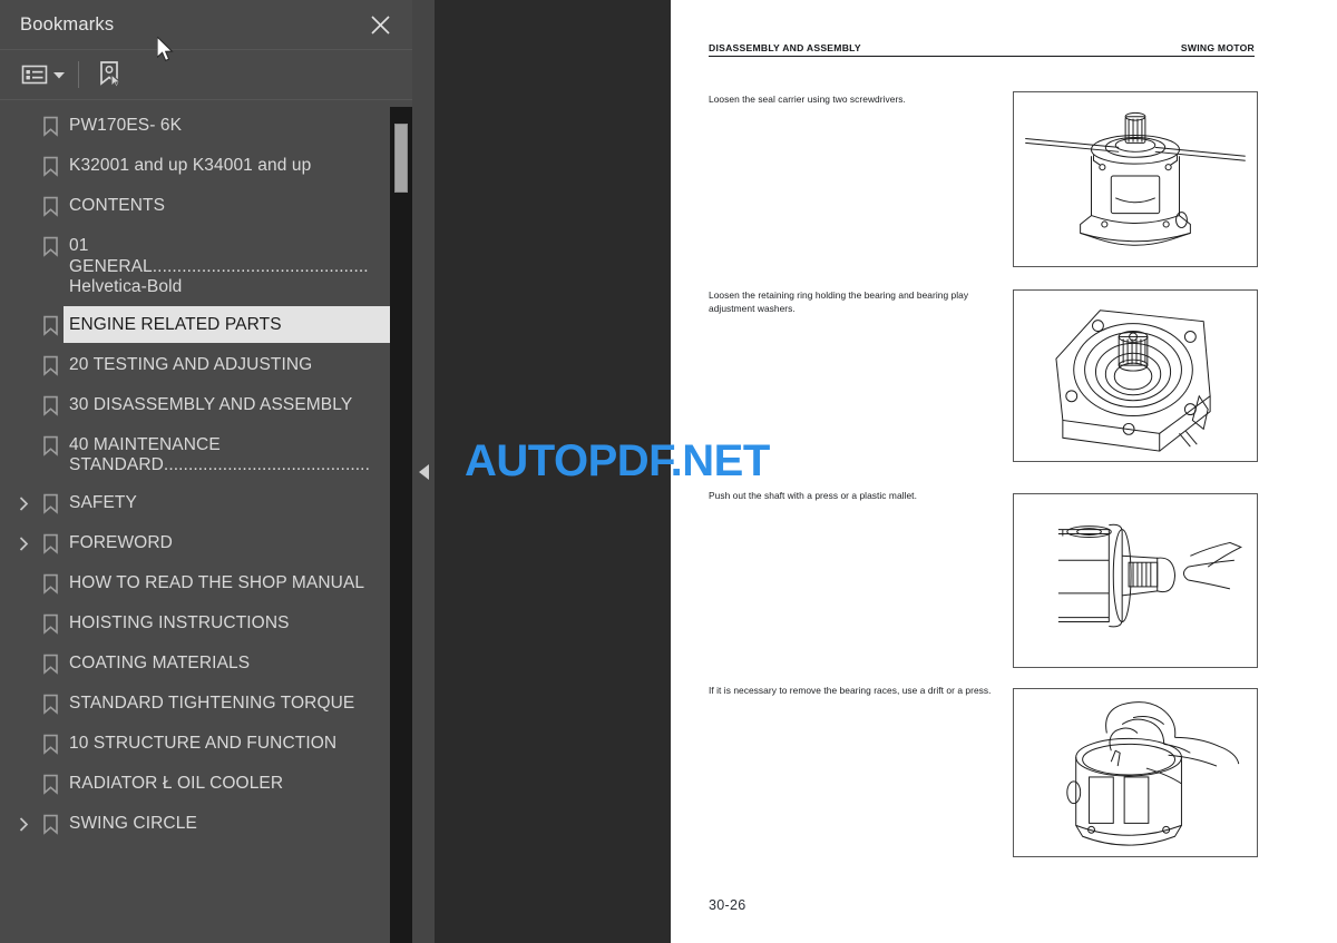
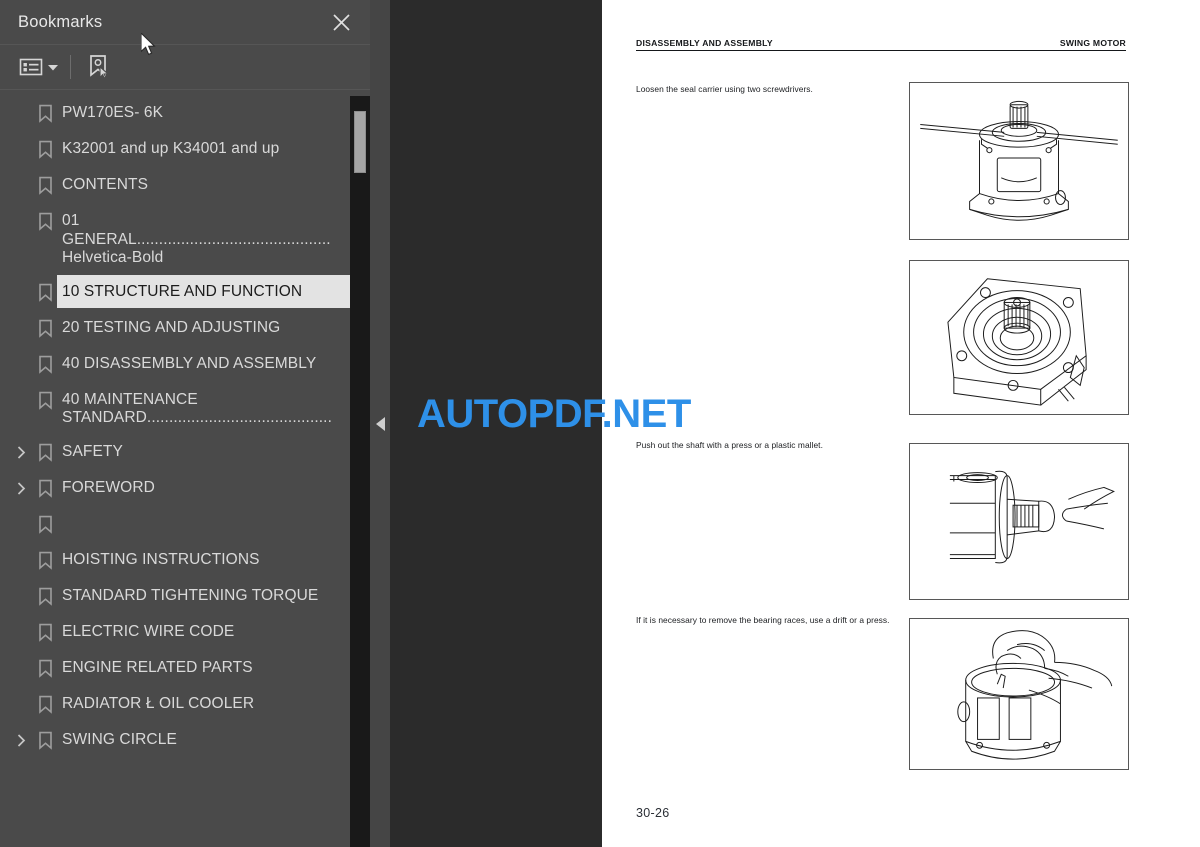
  Bookmarks
  PW170ES- 6K
  K32001 and up K34001 and up
  CONTENTS
  01
  GENERAL............................................
  Helvetica-Bold
- ENGINE RELATED PARTS
+ 10 STRUCTURE AND FUNCTION
  20 TESTING AND ADJUSTING
- 30 DISASSEMBLY AND ASSEMBLY
+ 40 DISASSEMBLY AND ASSEMBLY
  40 MAINTENANCE
  STANDARD..........................................
  SAFETY
  FOREWORD
- HOW TO READ THE SHOP MANUAL
  HOISTING INSTRUCTIONS
- COATING MATERIALS
  STANDARD TIGHTENING TORQUE
+ ELECTRIC WIRE CODE
- 10 STRUCTURE AND FUNCTION
+ ENGINE RELATED PARTS
  RADIATOR Ł OIL COOLER
  SWING CIRCLE
  DISASSEMBLY AND ASSEMBLY
  SWING MOTOR
  Loosen the seal carrier using two screwdrivers.
- Loosen the retaining ring holding the bearing and bearing play adjustment washers.
  Push out the shaft with a press or a plastic mallet.
  If it is necessary to remove the bearing races, use a drift or a press.
  30-26
  AUTOPDF.NET
